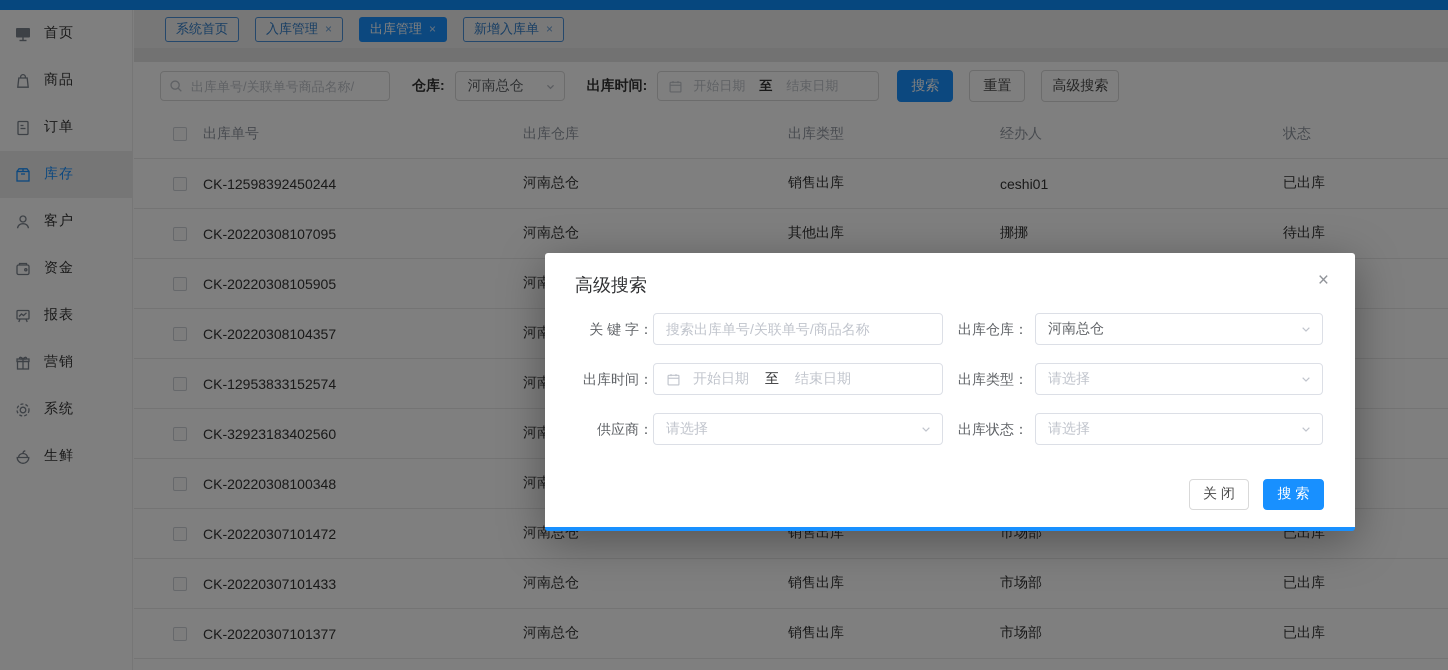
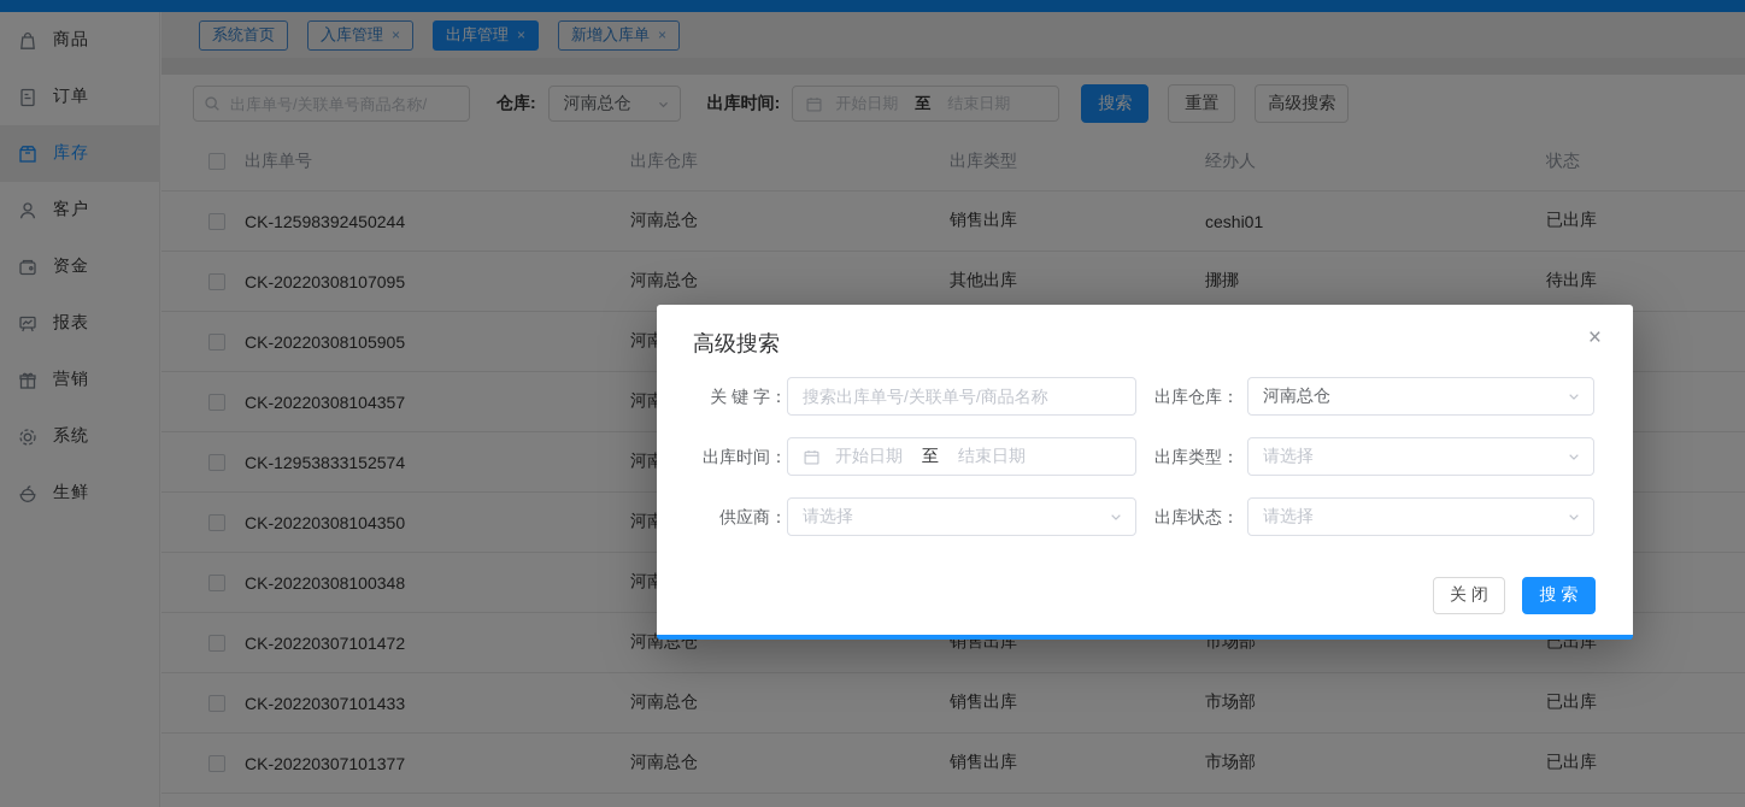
- 首页
  商品
  订单
  库存
  客户
  资金
  报表
  营销
  系统
  生鲜
  系统首页
  入库管理
  ×
  出库管理
  ×
  新增入库单
  ×
  出库单号/关联单号商品名称/
  仓库:
  河南总仓
  出库时间:
  开始日期
  至
  结束日期
  搜索
  重置
  高级搜索
  出库单号
  出库仓库
  出库类型
  经办人
  状态
  CK-12598392450244
  河南总仓
  销售出库
  ceshi01
  已出库
  CK-20220308107095
  河南总仓
  其他出库
  挪挪
  待出库
  CK-20220308105905
  CK-20220308104357
  CK-12953833152574
- CK-32923183402560
+ CK-20220308104350
  CK-20220308100348
  CK-20220307101472
  河南总仓
  销售出库
  市场部
  已出库
  CK-20220307101433
  河南总仓
  销售出库
  市场部
  已出库
  CK-20220307101377
  河南总仓
  销售出库
  市场部
  已出库
  高级搜索
  ×
  关 键 字：
  搜索出库单号/关联单号/商品名称
  出库仓库：
  河南总仓
  出库时间：
  开始日期
  至
  结束日期
  出库类型：
  请选择
  供应商：
  请选择
  出库状态：
  请选择
  关 闭
  搜 索
